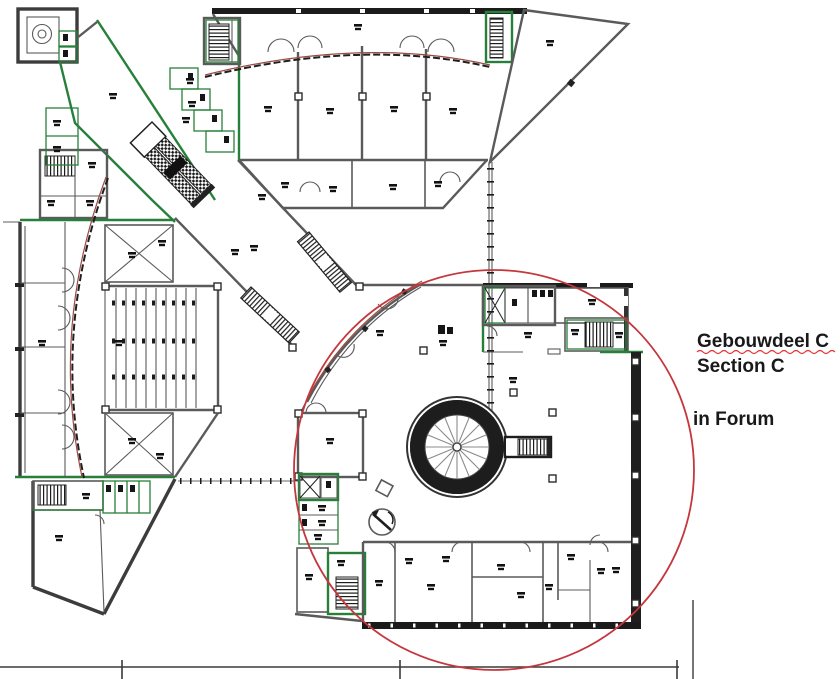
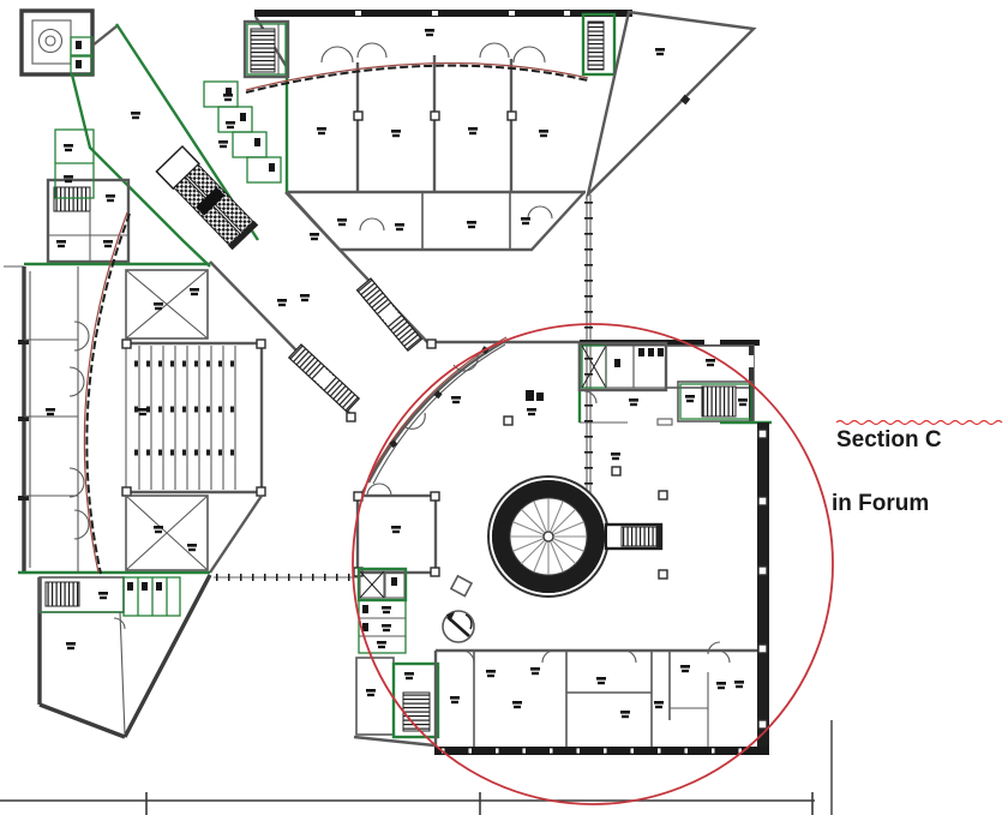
- Gebouwdeel C
  Section C
  in Forum
